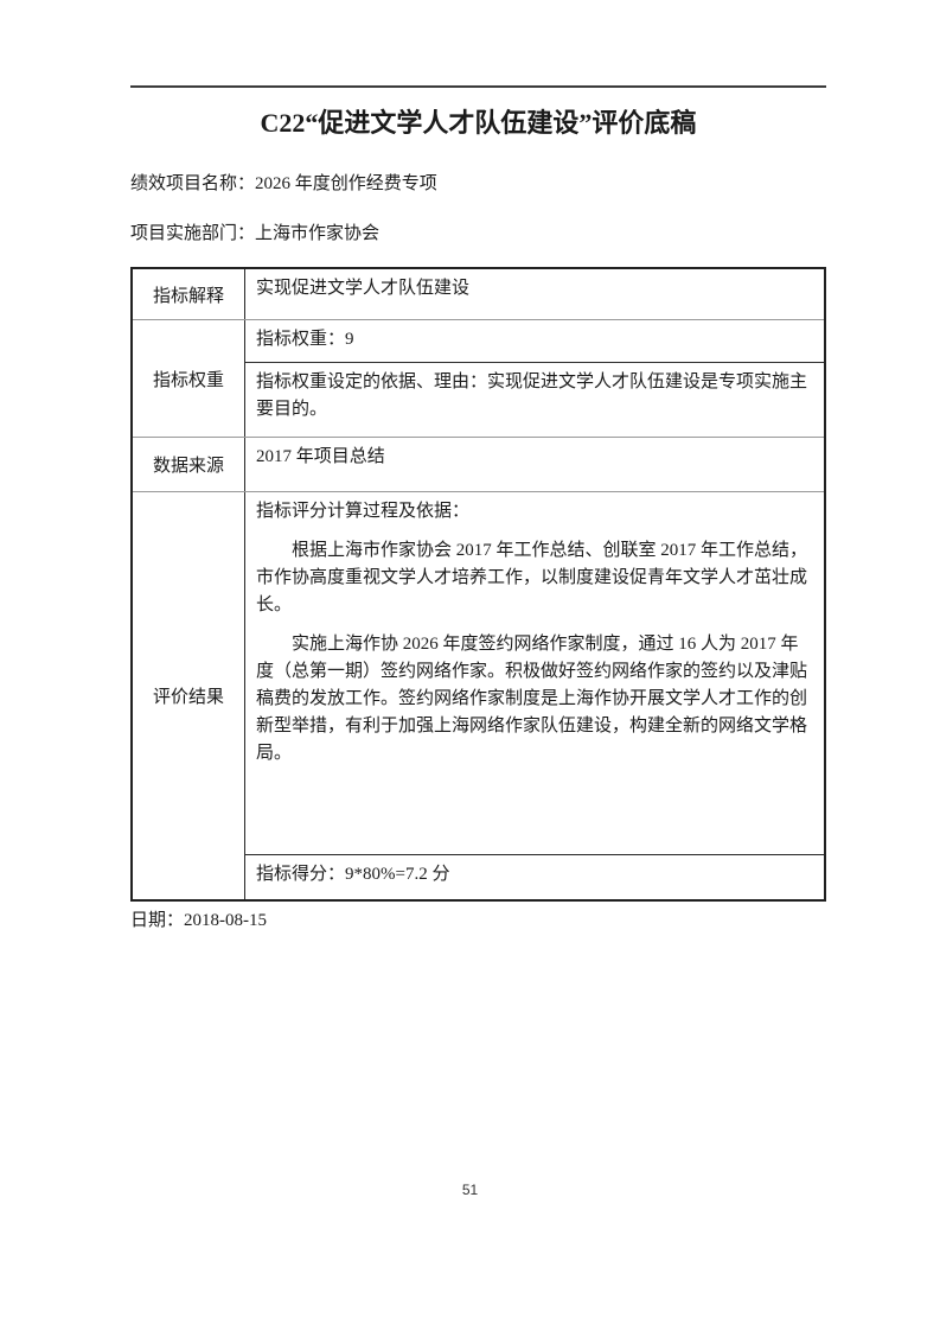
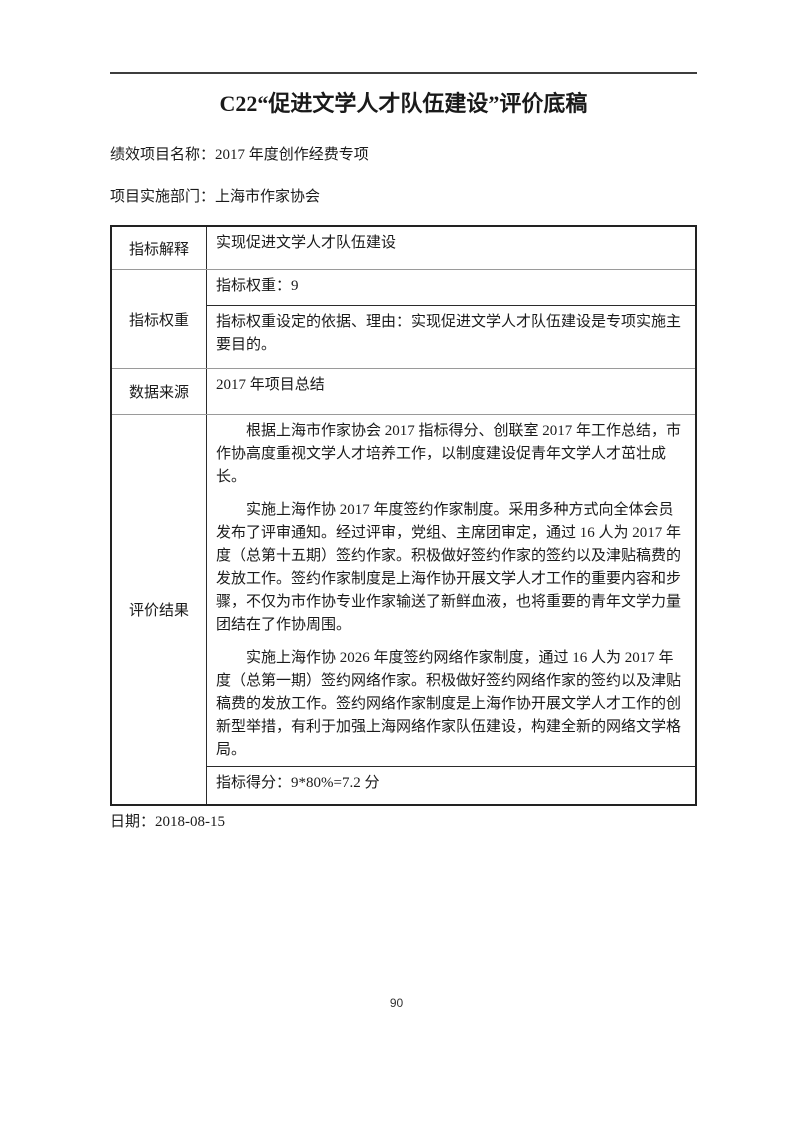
  C22“促进文学人才队伍建设”评价底稿
- 绩效项目名称：2026 年度创作经费专项
+ 绩效项目名称：2017 年度创作经费专项
  项目实施部门：上海市作家协会
  指标解释
  实现促进文学人才队伍建设
  指标权重
  指标权重：9
  指标权重设定的依据、理由：实现促进文学人才队伍建设是专项实施主要目的。
  数据来源
  2017 年项目总结
  评价结果
- 指标评分计算过程及依据：
- 根据上海市作家协会 2017 年工作总结、创联室 2017 年工作总结，市作协高度重视文学人才培养工作，以制度建设促青年文学人才茁壮成长。
+ 根据上海市作家协会 2017 指标得分、创联室 2017 年工作总结，市作协高度重视文学人才培养工作，以制度建设促青年文学人才茁壮成长。
+ 实施上海作协 2017 年度签约作家制度。采用多种方式向全体会员发布了评审通知。经过评审，党组、主席团审定，通过 16 人为 2017 年度（总第十五期）签约作家。积极做好签约作家的签约以及津贴稿费的发放工作。签约作家制度是上海作协开展文学人才工作的重要内容和步骤，不仅为市作协专业作家输送了新鲜血液，也将重要的青年文学力量团结在了作协周围。
  实施上海作协 2026 年度签约网络作家制度，通过 16 人为 2017 年度（总第一期）签约网络作家。积极做好签约网络作家的签约以及津贴稿费的发放工作。签约网络作家制度是上海作协开展文学人才工作的创新型举措，有利于加强上海网络作家队伍建设，构建全新的网络文学格局。
  指标得分：9*80%=7.2 分
  日期：2018-08-15
- 51
+ 90
